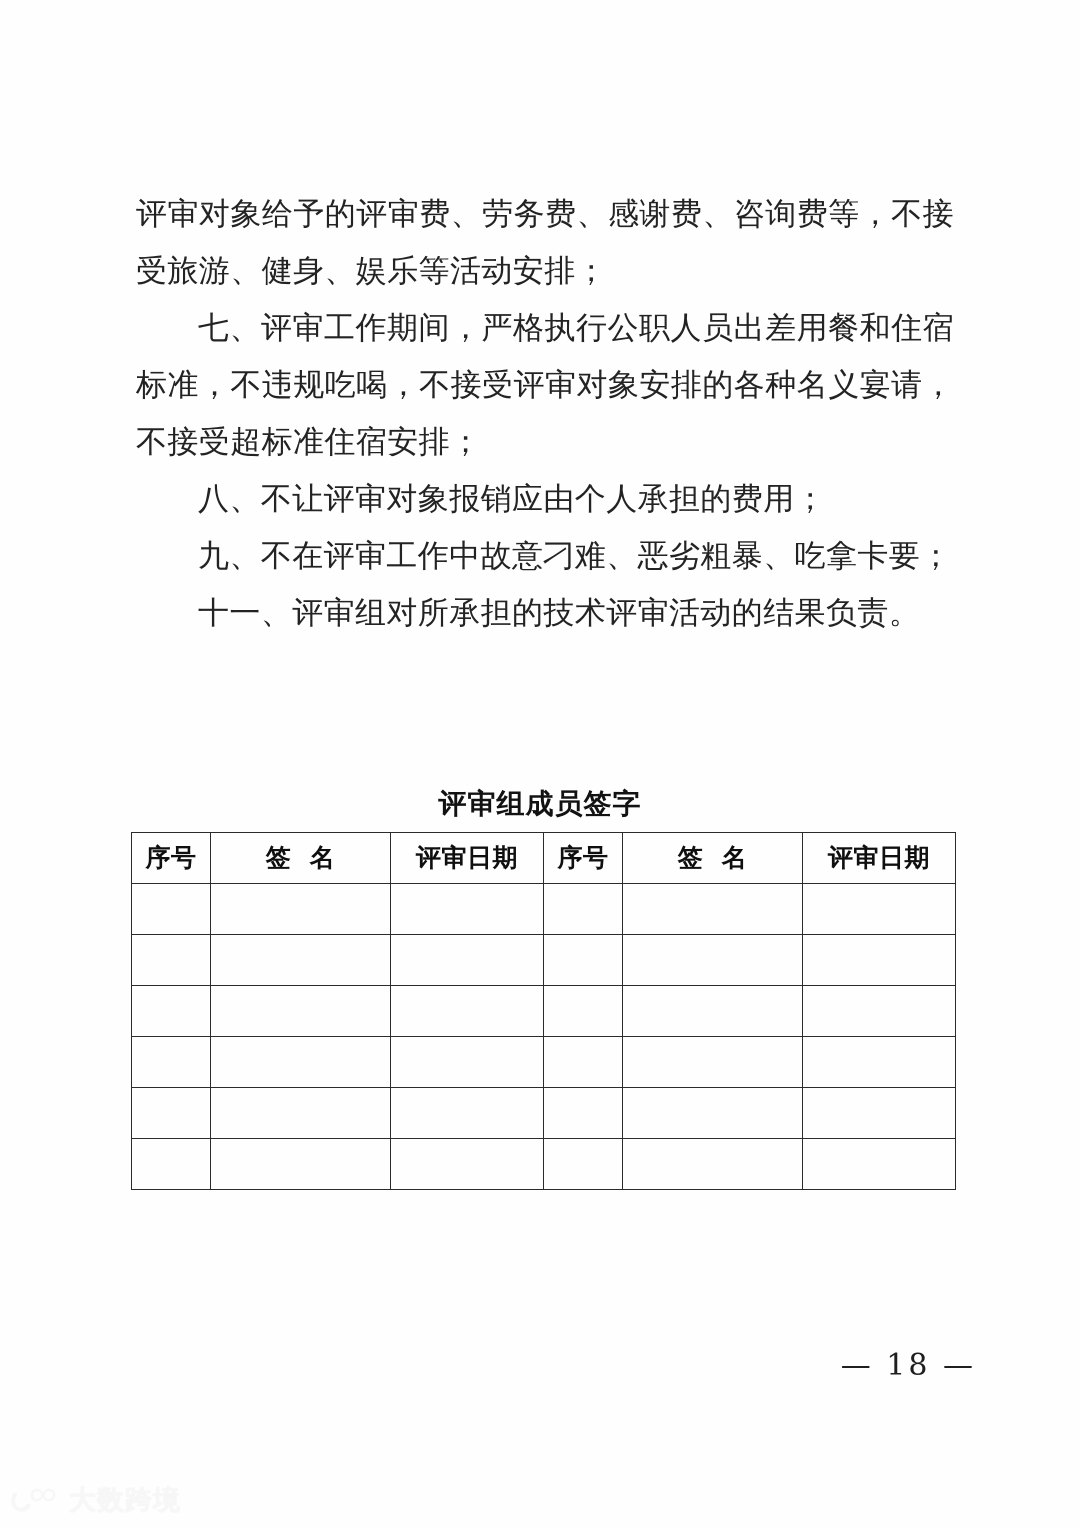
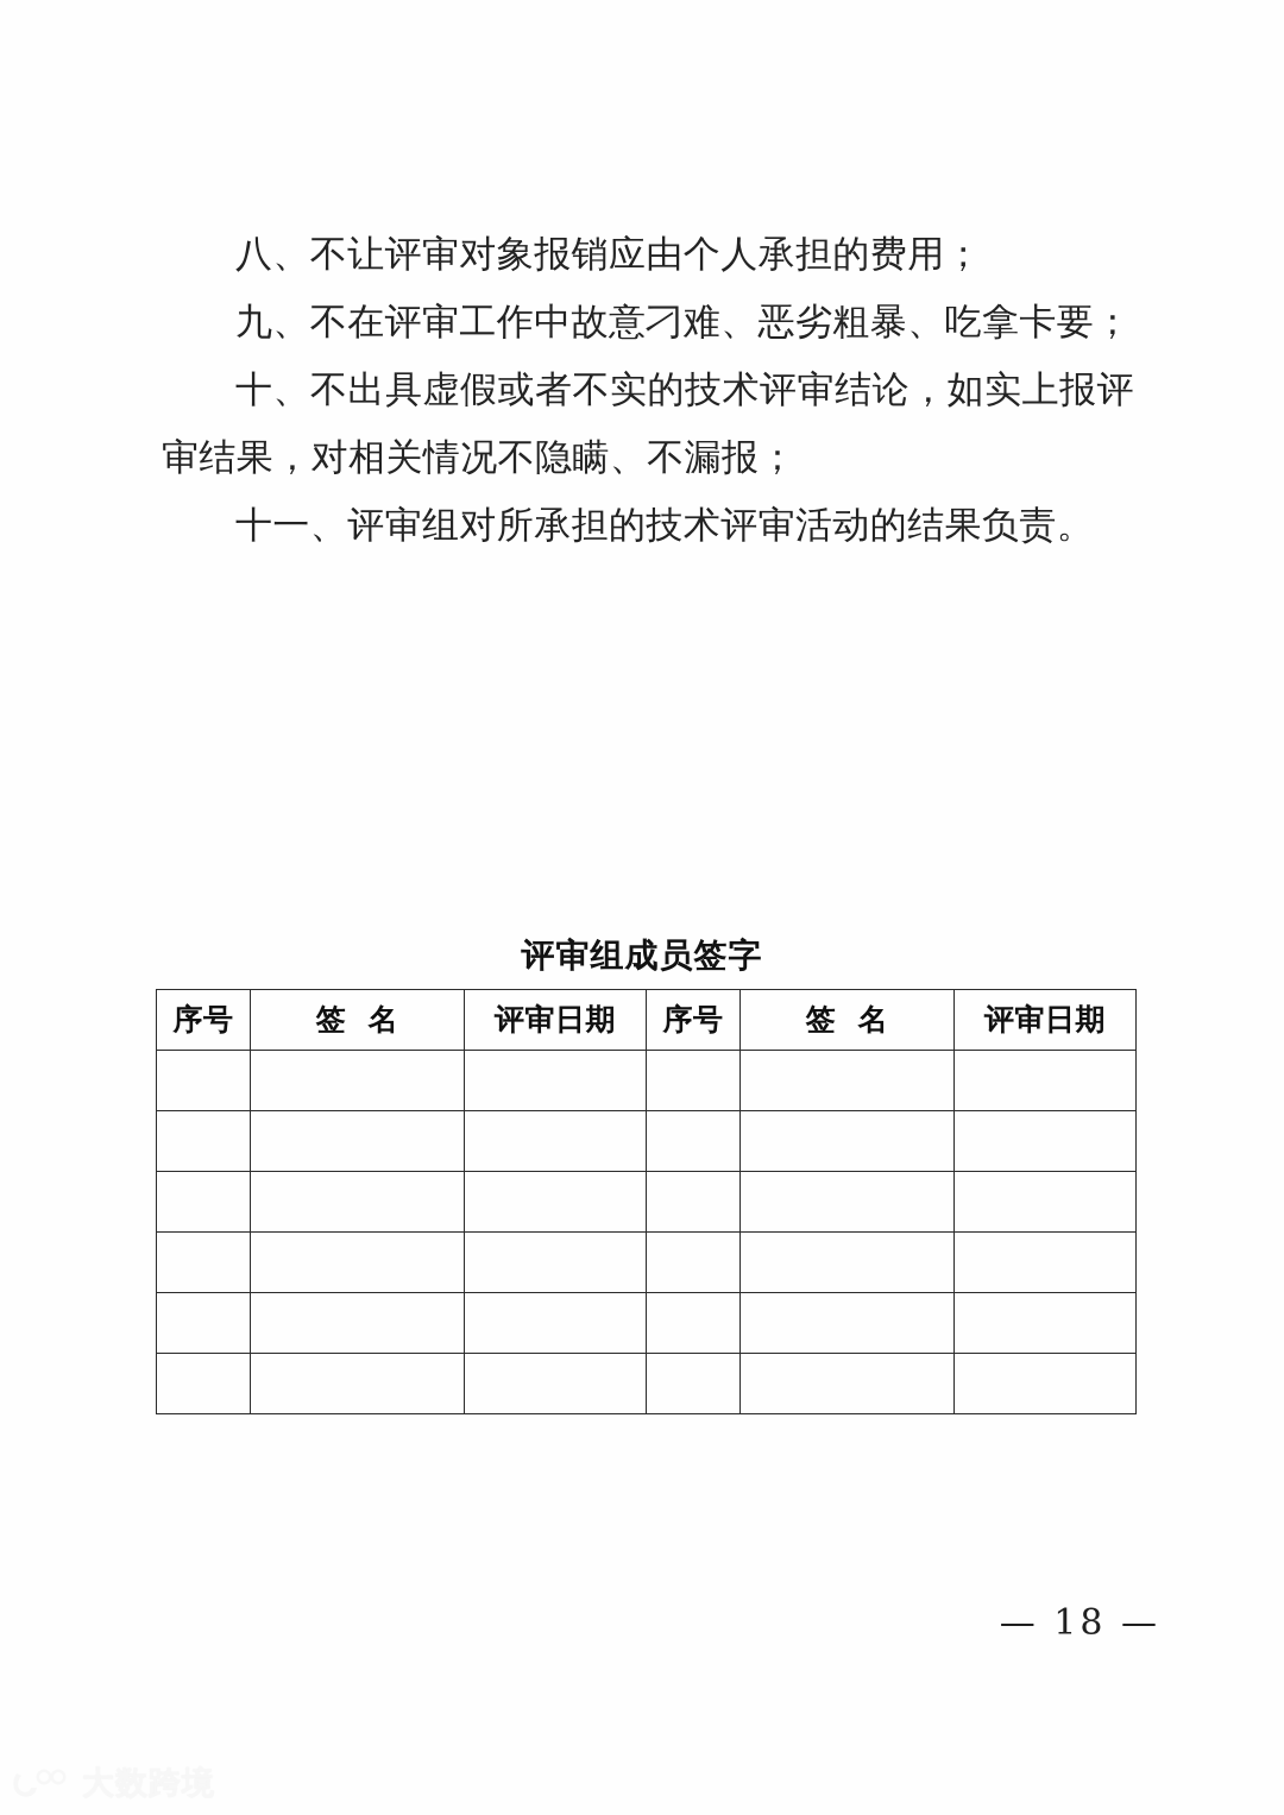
- 评审对象给予的评审费、劳务费、感谢费、咨询费等，不接受旅游、健身、娱乐等活动安排；
- 七、评审工作期间，严格执行公职人员出差用餐和住宿标准，不违规吃喝，不接受评审对象安排的各种名义宴请，不接受超标准住宿安排；
  八、不让评审对象报销应由个人承担的费用；
  九、不在评审工作中故意刁难、恶劣粗暴、吃拿卡要；
+ 十、不出具虚假或者不实的技术评审结论，如实上报评审结果，对相关情况不隐瞒、不漏报；
  十一、评审组对所承担的技术评审活动的结果负责。
  评审组成员签字
  序号	签 名	评审日期	序号	签 名	评审日期
  — 18 —
